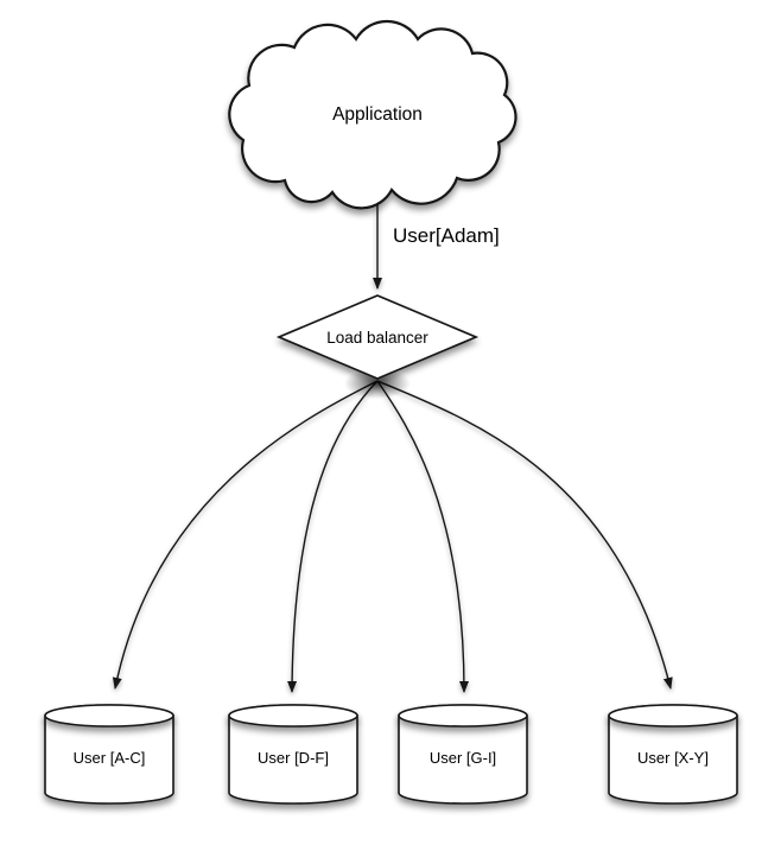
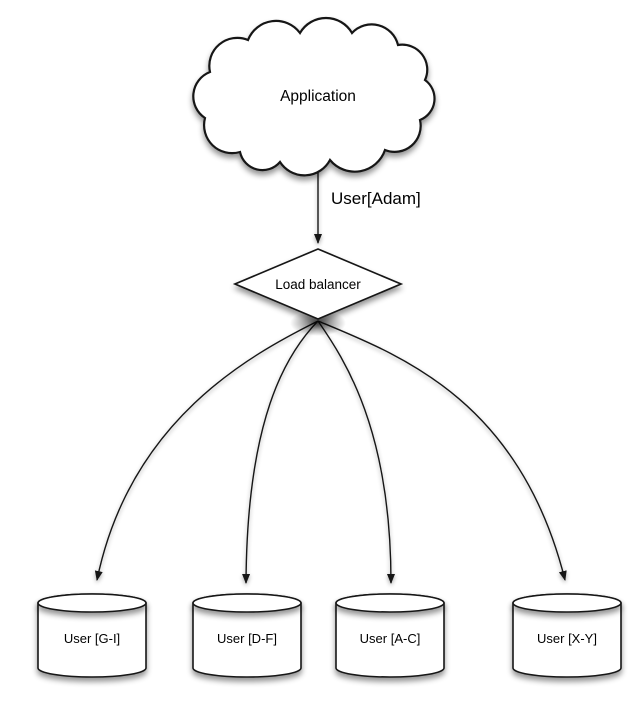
  Application
  User[Adam]
  Load balancer
- User [A-C]
+ User [G-I]
  User [D-F]
- User [G-I]
+ User [A-C]
  User [X-Y]
